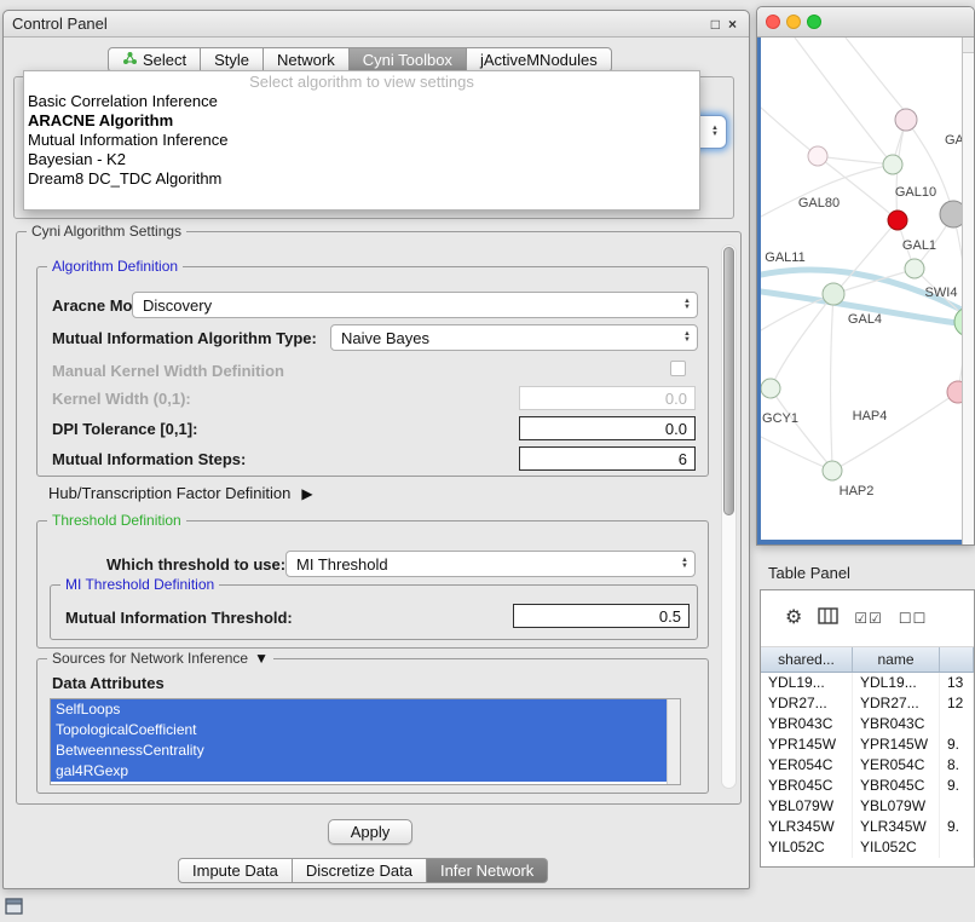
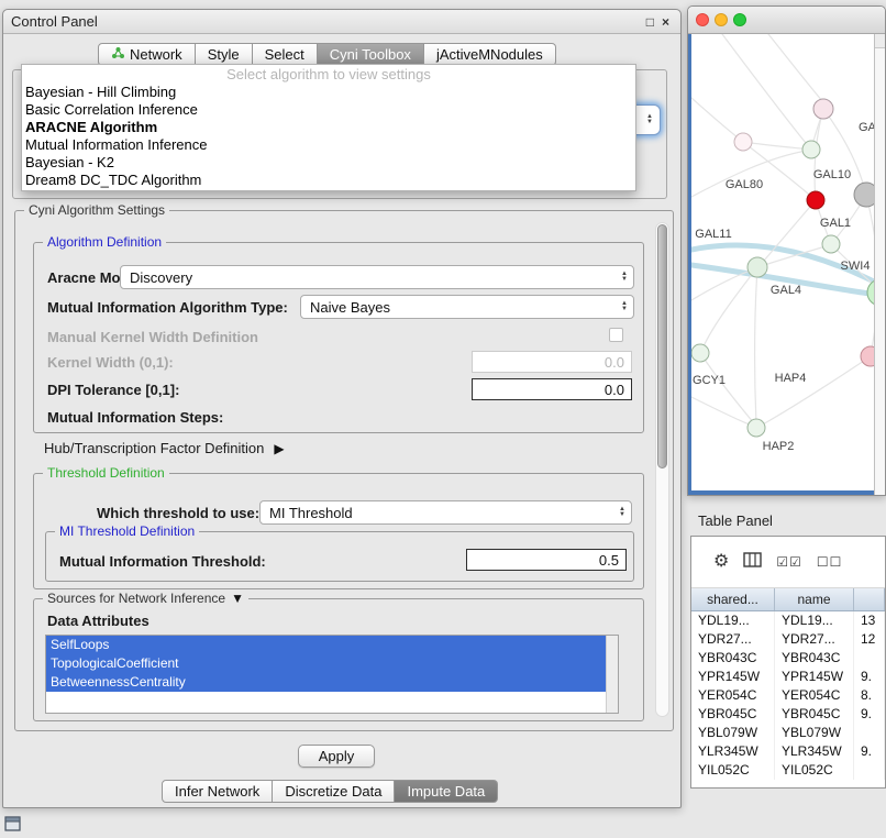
  Control Panel
  □
  ×
- Select
+ Network
  Style
- Network
+ Select
  Cyni Toolbox
  jActiveMNodules
  Select algorithm to view settings
+ Bayesian - Hill Climbing
  Basic Correlation Inference
  ARACNE Algorithm
  Mutual Information Inference
  Bayesian - K2
  Dream8 DC_TDC Algorithm
  Cyni Algorithm Settings
  Algorithm Definition
  Aracne Mo
  Discovery
  Mutual Information Algorithm Type:
  Naive Bayes
  Manual Kernel Width Definition
  Kernel Width (0,1):
  0.0
  DPI Tolerance [0,1]:
  0.0
  Mutual Information Steps:
- 6
  Hub/Transcription Factor Definition
  ▶
  Threshold Definition
  Which threshold to use:
  MI Threshold
  MI Threshold Definition
  Mutual Information Threshold:
  0.5
  Sources for Network Inference
  ▼
  Data Attributes
  SelfLoops
  TopologicalCoefficient
  BetweennessCentrality
- gal4RGexp
  Apply
- Impute Data
+ Infer Network
  Discretize Data
- Infer Network
+ Impute Data
  GAL80
  GAL10
  GAL11
  GAL1
  SWI4
  GAL4
  GCY1
  HAP4
  HAP2
  Table Panel
  ⚙
  ☑☑
  ☐☐
  shared...
  name
  YDL19...
  YDL19...
  13
  YDR27...
  YDR27...
  12
  YBR043C
  YBR043C
  YPR145W
  YPR145W
  9.
  YER054C
  YER054C
  8.
  YBR045C
  YBR045C
  9.
  YBL079W
  YBL079W
  YLR345W
  YLR345W
  9.
  YIL052C
  YIL052C
